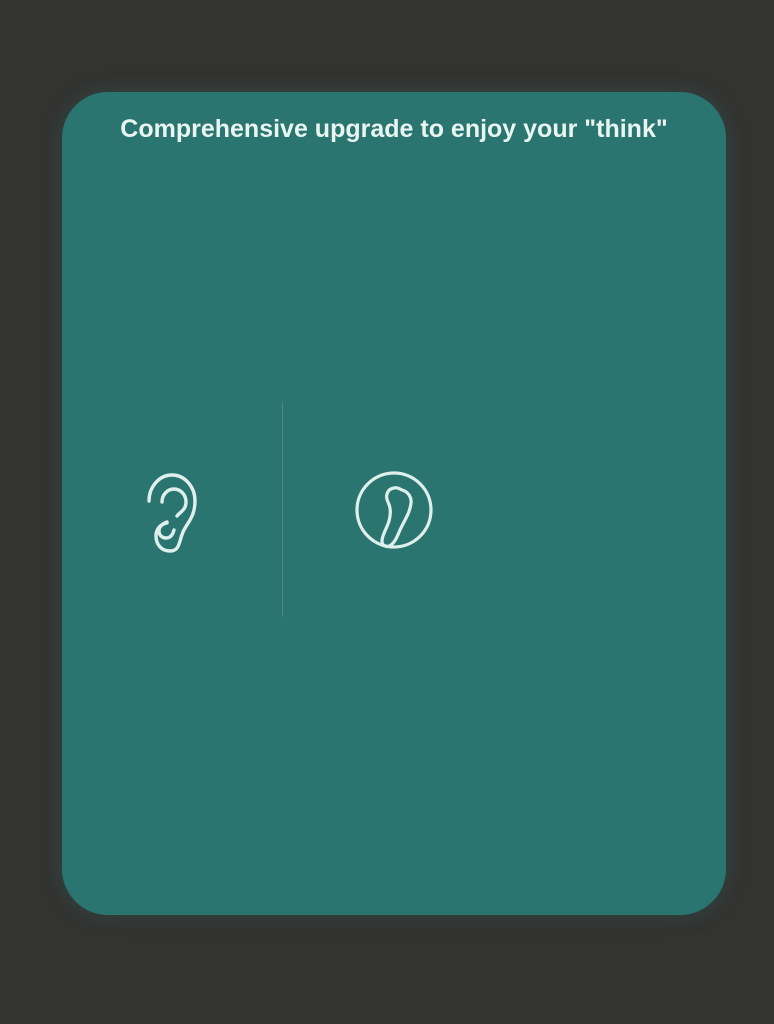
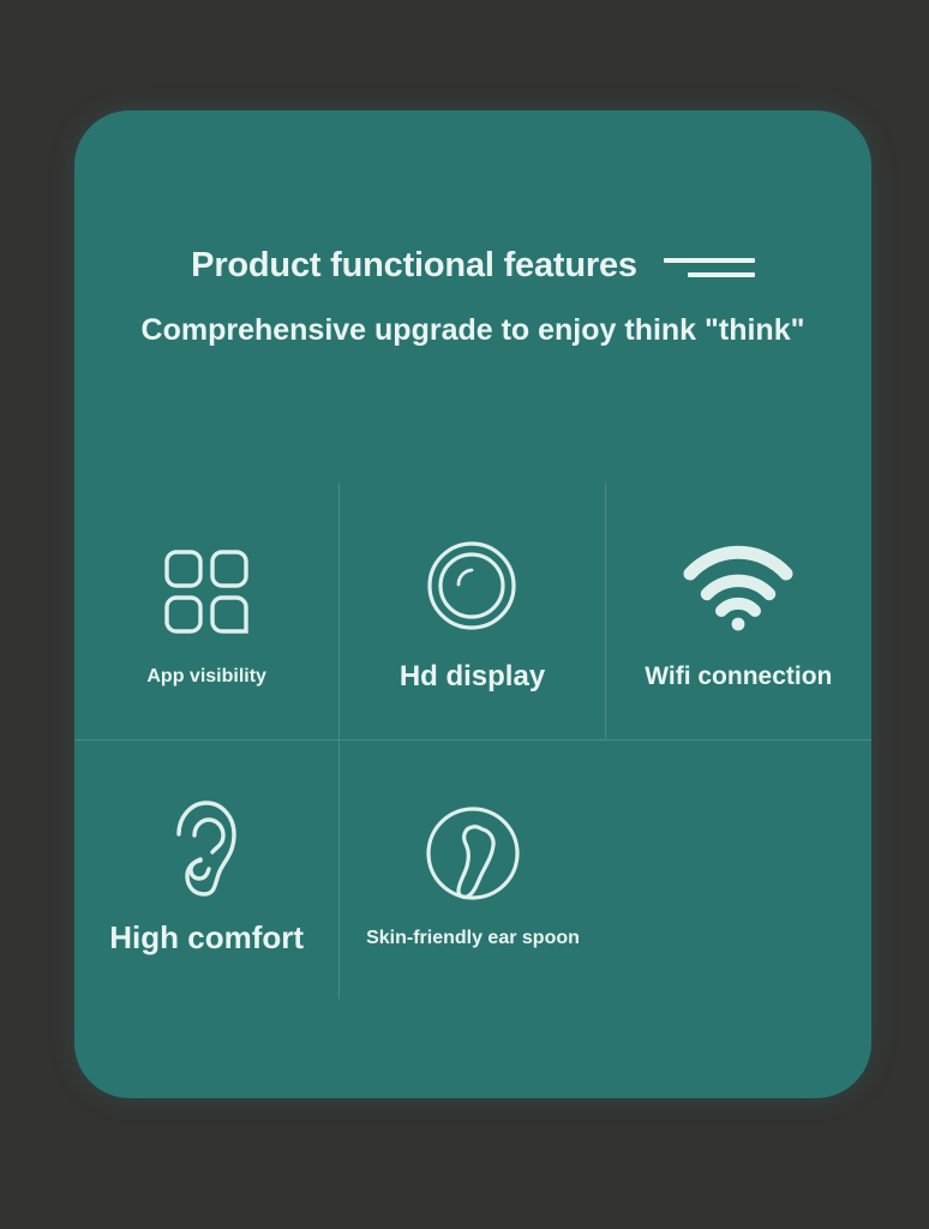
+ Product functional features
- Comprehensive upgrade to enjoy your "think"
+ Comprehensive upgrade to enjoy think "think"
+ App visibility
+ Hd display
+ Wifi connection
+ High comfort
+ Skin-friendly ear spoon
